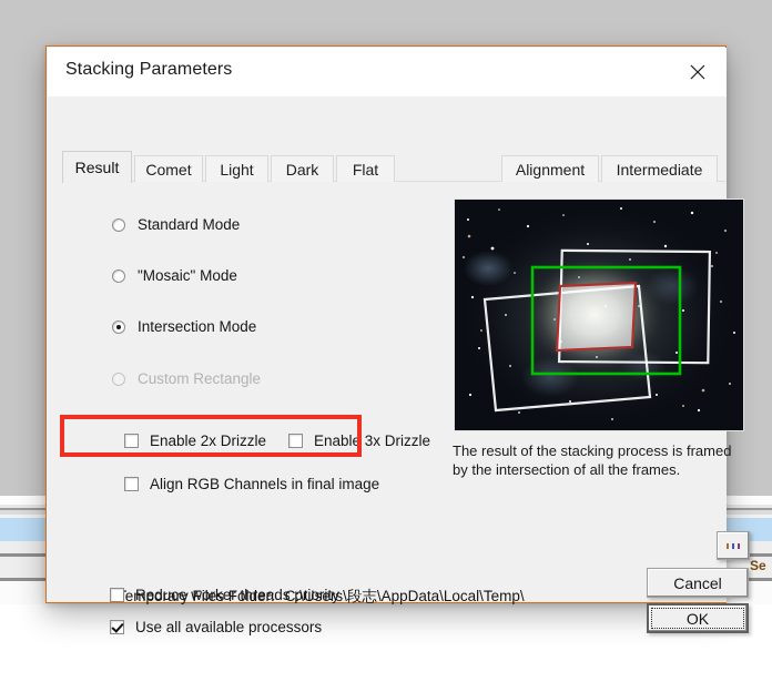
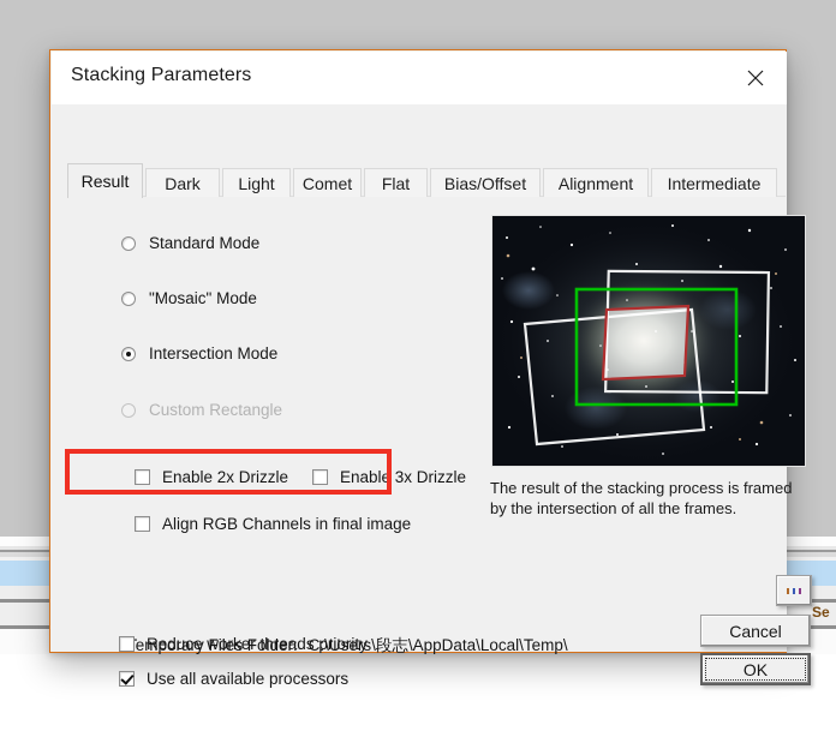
  Se
  Stacking Parameters
  Result
- Comet
+ Dark
  Light
- Dark
+ Comet
  Flat
+ Bias/Offset
  Alignment
  Intermediate
  Standard Mode
  "Mosaic" Mode
  Intersection Mode
  Custom Rectangle
  Enable 2x Drizzle
  Enable 3x Drizzle
  Align RGB Channels in final image
  emporary Files Folder: C:\Users\段志\AppData\Local\Temp\
  Reduce worker threads priority
  Use all available processors
  The result of the stacking process is framed by the intersection of all the frames.
  Cancel
  OK
